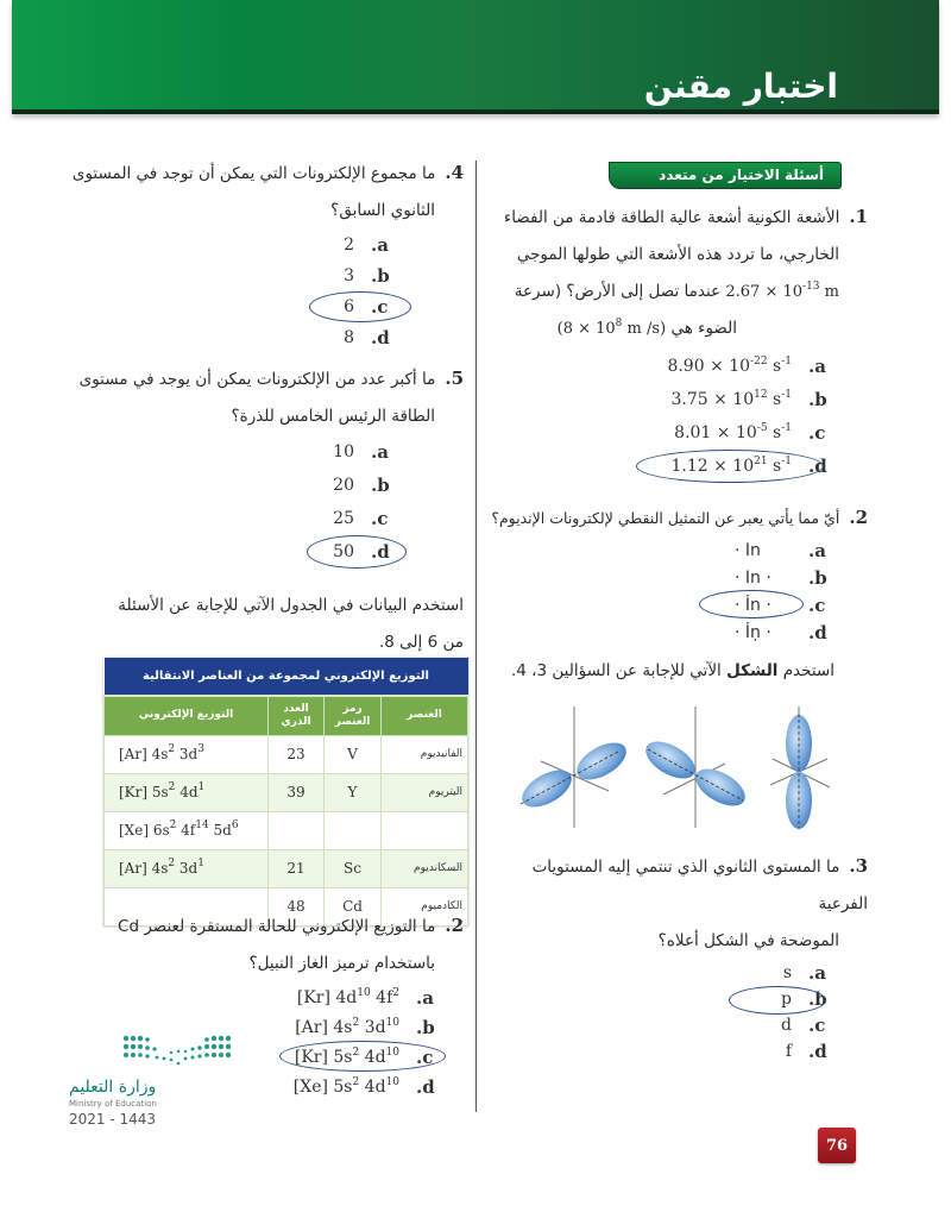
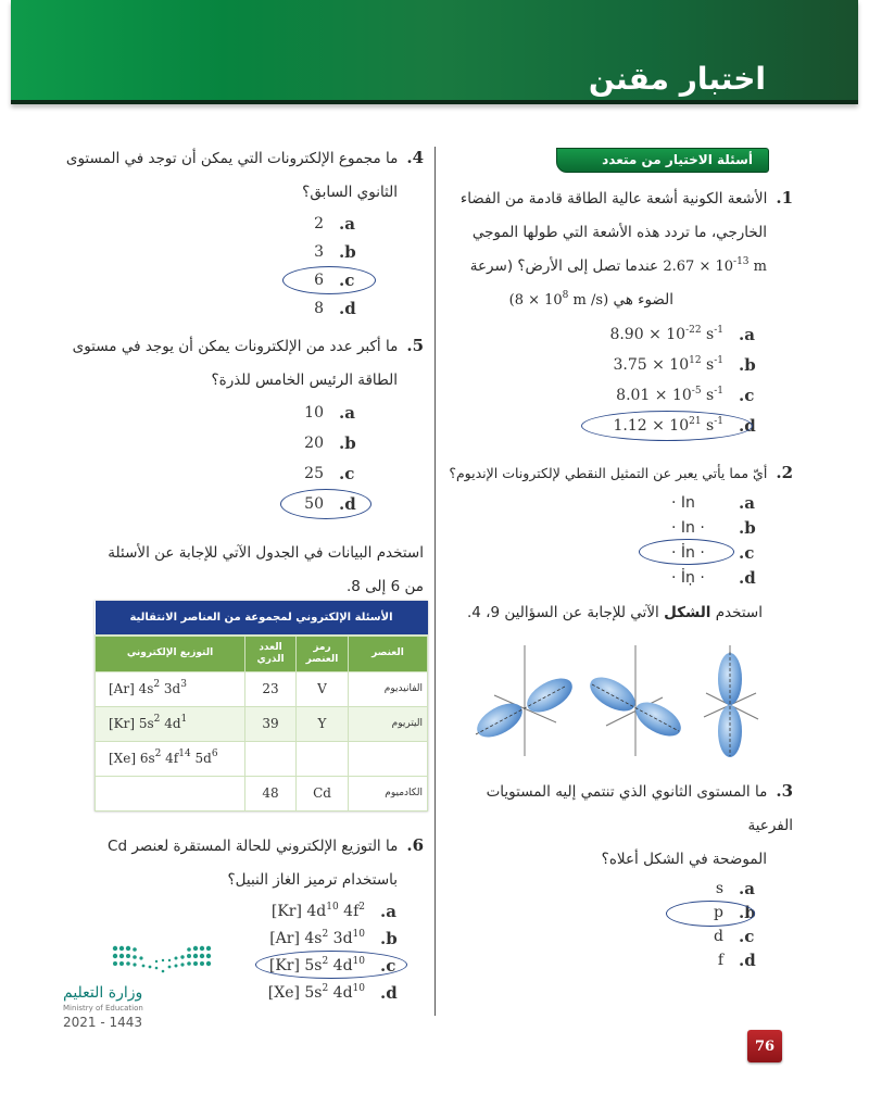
  اختبار مقنن
  أسئلة الاختيار من متعدد
  1.الأشعة الكونية أشعة عالية الطاقة قادمة من الفضاء
  الخارجي، ما تردد هذه الأشعة التي طولها الموجي
  2.67 × 10-13 m عندما تصل إلى الأرض؟ (سرعة
  الضوء هي (8 × 108 m /s)
  8.90 × 10-22 s-1
  .a
  3.75 × 1012 s-1
  .b
  8.01 × 10-5 s-1
  .c
  1.12 × 1021 s-1
  .d
  2.أيّ مما يأتي يعبر عن التمثيل النقطي لإلكترونات الإنديوم؟
  · In
  .a
  · In ·
  .b
  · İn ·
  .c
  · İṇ ·
  .d
- استخدم الشكل الآتي للإجابة عن السؤالين 3، 4.
+ استخدم الشكل الآتي للإجابة عن السؤالين 9، 4.
  3.ما المستوى الثانوي الذي تنتمي إليه المستويات الفرعية
  الموضحة في الشكل أعلاه؟
  s
  .a
  p
  .b
  d
  .c
  f
  .d
  4.ما مجموع الإلكترونات التي يمكن أن توجد في المستوى
  الثانوي السابق؟
  2
  .a
  3
  .b
  6
  .c
  8
  .d
  5.ما أكبر عدد من الإلكترونات يمكن أن يوجد في مستوى
  الطاقة الرئيس الخامس للذرة؟
  10
  .a
  20
  .b
  25
  .c
  50
  .d
  استخدم البيانات في الجدول الآتي للإجابة عن الأسئلة
  من 6 إلى 8.
- التوزيع الإلكتروني لمجموعة من العناصر الانتقالية
+ الأسئلة الإلكتروني لمجموعة من العناصر الانتقالية
  التوزيع الإلكتروني	العدد الذري	رمز العنصر	العنصر
  [Ar] 4s2 3d3	23	V	الفانيديوم
  [Kr] 5s2 4d1	39	Y	اليتريوم
  [Xe] 6s2 4f14 5d6
- [Ar] 4s2 3d1	21	Sc	السكانديوم
  	48	Cd	الكادميوم
- 2.ما التوزيع الإلكتروني للحالة المستقرة لعنصر Cd
+ 6.ما التوزيع الإلكتروني للحالة المستقرة لعنصر Cd
  باستخدام ترميز الغاز النبيل؟
  [Kr] 4d10 4f2
  .a
  [Ar] 4s2 3d10
  .b
  [Kr] 5s2 4d10
  .c
  [Xe] 5s2 4d10
  .d
  وزارة التعليم
  Ministry of Education
  2021 - 1443
  76
